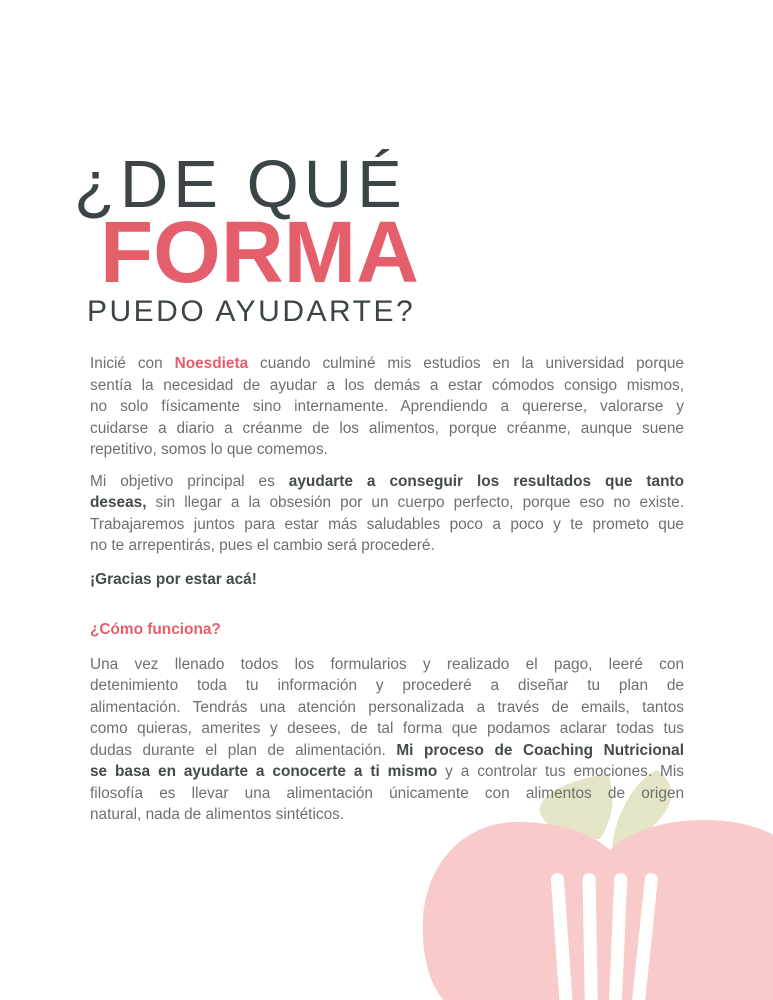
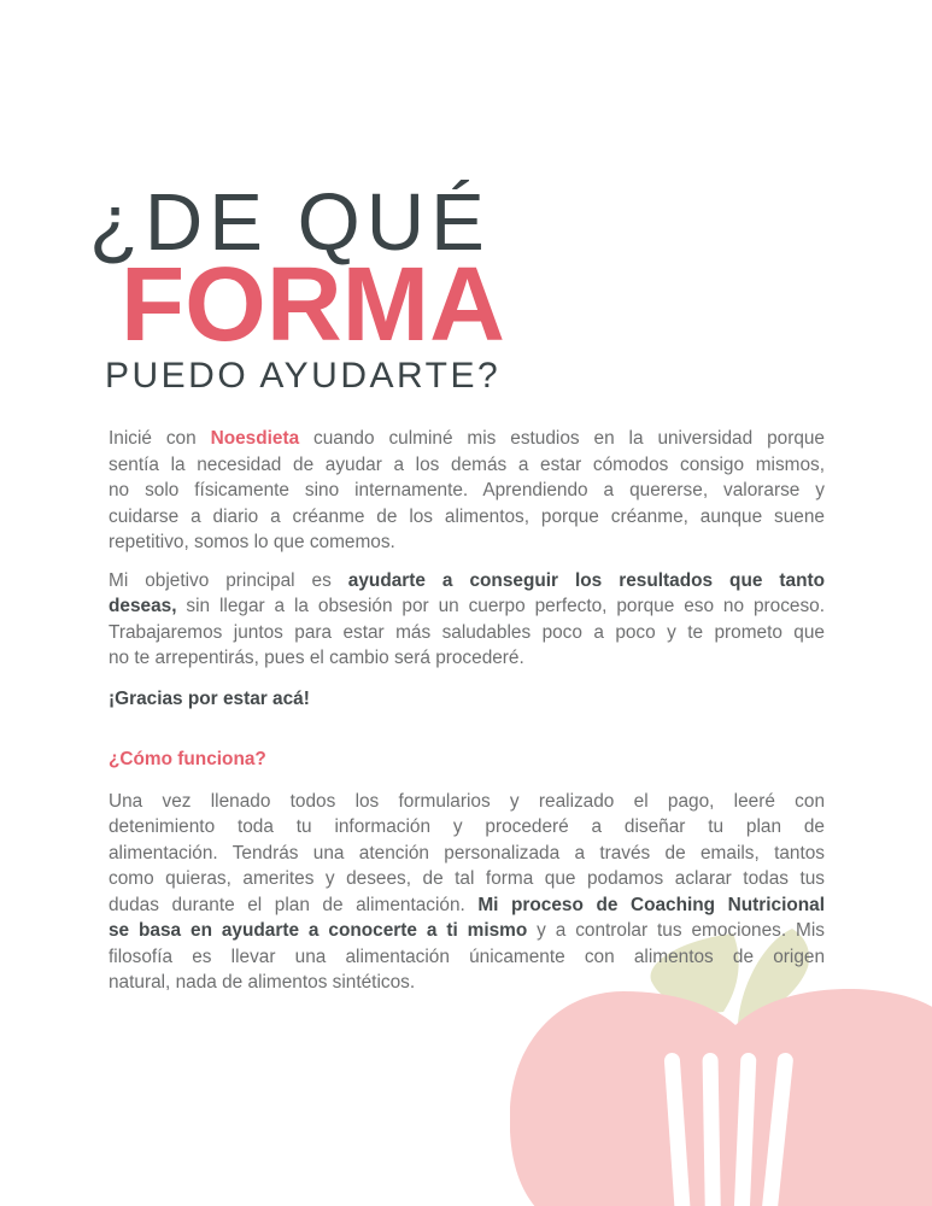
  ¿DE QUÉ
  FORMA
  PUEDO AYUDARTE?
  Inicié con Noesdieta cuando culminé mis estudios en la universidad porque
  sentía la necesidad de ayudar a los demás a estar cómodos consigo mismos,
  no solo físicamente sino internamente. Aprendiendo a quererse, valorarse y
  cuidarse a diario a créanme de los alimentos, porque créanme, aunque suene
  repetitivo, somos lo que comemos.
  Mi objetivo principal es ayudarte a conseguir los resultados que tanto
- deseas, sin llegar a la obsesión por un cuerpo perfecto, porque eso no existe.
+ deseas, sin llegar a la obsesión por un cuerpo perfecto, porque eso no proceso.
  Trabajaremos juntos para estar más saludables poco a poco y te prometo que
  no te arrepentirás, pues el cambio será procederé.
  ¡Gracias por estar acá!
  ¿Cómo funciona?
  Una vez llenado todos los formularios y realizado el pago, leeré con
  detenimiento toda tu información y procederé a diseñar tu plan de
  alimentación. Tendrás una atención personalizada a través de emails, tantos
  como quieras, amerites y desees, de tal forma que podamos aclarar todas tus
  dudas durante el plan de alimentación. Mi proceso de Coaching Nutricional
  se basa en ayudarte a conocerte a ti mismo y a controlar tus emociones. Mis
  filosofía es llevar una alimentación únicamente con alimentos de origen
  natural, nada de alimentos sintéticos.
